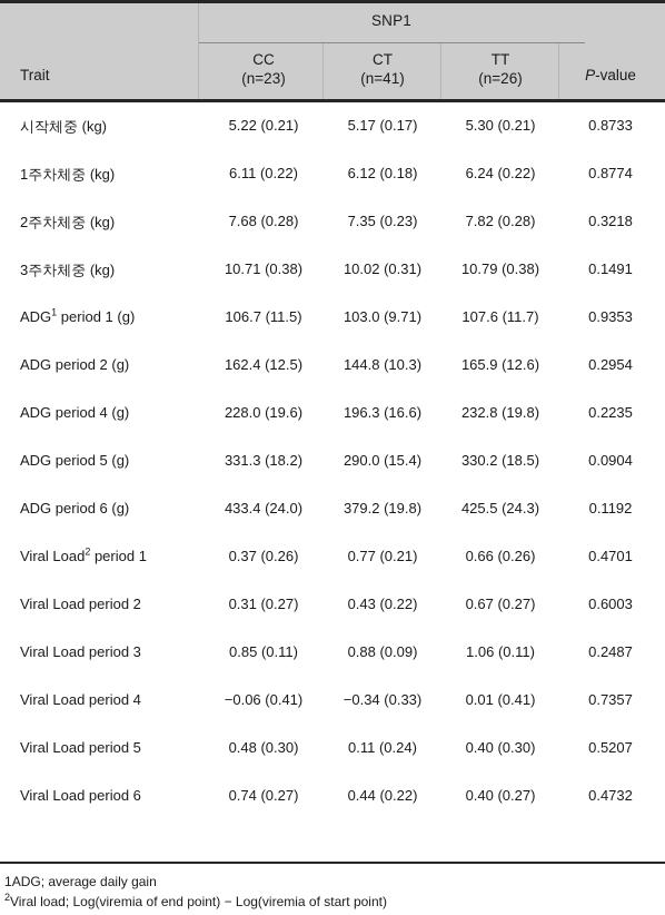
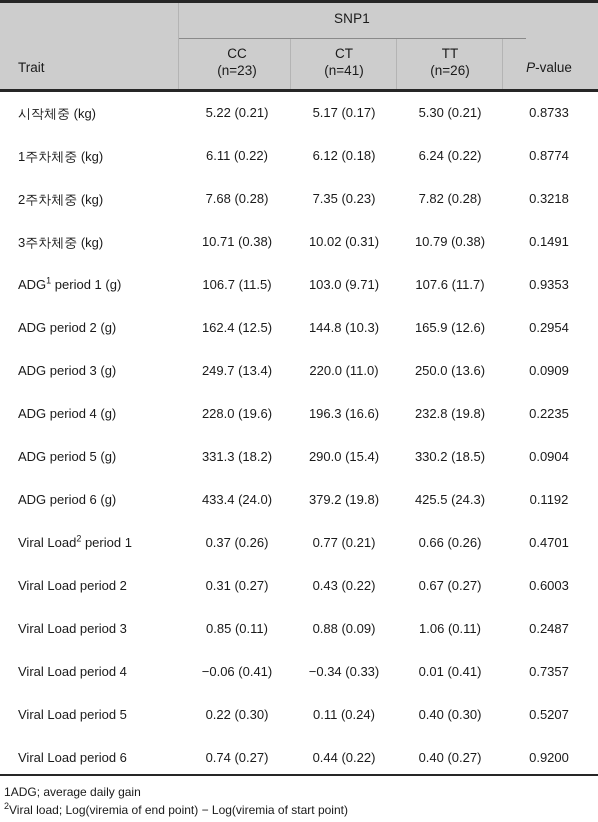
  SNP1
  Trait
  CC
  (n=23)
  CT
  (n=41)
  TT
  (n=26)
  P-value
  시작체중 (kg)
  5.22 (0.21)
  5.17 (0.17)
  5.30 (0.21)
  0.8733
  1주차체중 (kg)
  6.11 (0.22)
  6.12 (0.18)
  6.24 (0.22)
  0.8774
  2주차체중 (kg)
  7.68 (0.28)
  7.35 (0.23)
  7.82 (0.28)
  0.3218
  3주차체중 (kg)
  10.71 (0.38)
  10.02 (0.31)
  10.79 (0.38)
  0.1491
  ADG1 period 1 (g)
  106.7 (11.5)
  103.0 (9.71)
  107.6 (11.7)
  0.9353
  ADG period 2 (g)
  162.4 (12.5)
  144.8 (10.3)
  165.9 (12.6)
  0.2954
+ ADG period 3 (g)
+ 249.7 (13.4)
+ 220.0 (11.0)
+ 250.0 (13.6)
+ 0.0909
  ADG period 4 (g)
  228.0 (19.6)
  196.3 (16.6)
  232.8 (19.8)
  0.2235
  ADG period 5 (g)
  331.3 (18.2)
  290.0 (15.4)
  330.2 (18.5)
  0.0904
  ADG period 6 (g)
  433.4 (24.0)
  379.2 (19.8)
  425.5 (24.3)
  0.1192
  Viral Load2 period 1
  0.37 (0.26)
  0.77 (0.21)
  0.66 (0.26)
  0.4701
  Viral Load period 2
  0.31 (0.27)
  0.43 (0.22)
  0.67 (0.27)
  0.6003
  Viral Load period 3
  0.85 (0.11)
  0.88 (0.09)
  1.06 (0.11)
  0.2487
  Viral Load period 4
  −0.06 (0.41)
  −0.34 (0.33)
  0.01 (0.41)
  0.7357
  Viral Load period 5
- 0.48 (0.30)
+ 0.22 (0.30)
  0.11 (0.24)
  0.40 (0.30)
  0.5207
  Viral Load period 6
  0.74 (0.27)
  0.44 (0.22)
  0.40 (0.27)
- 0.4732
+ 0.9200
  1ADG; average daily gain
  2Viral load; Log(viremia of end point) − Log(viremia of start point)
